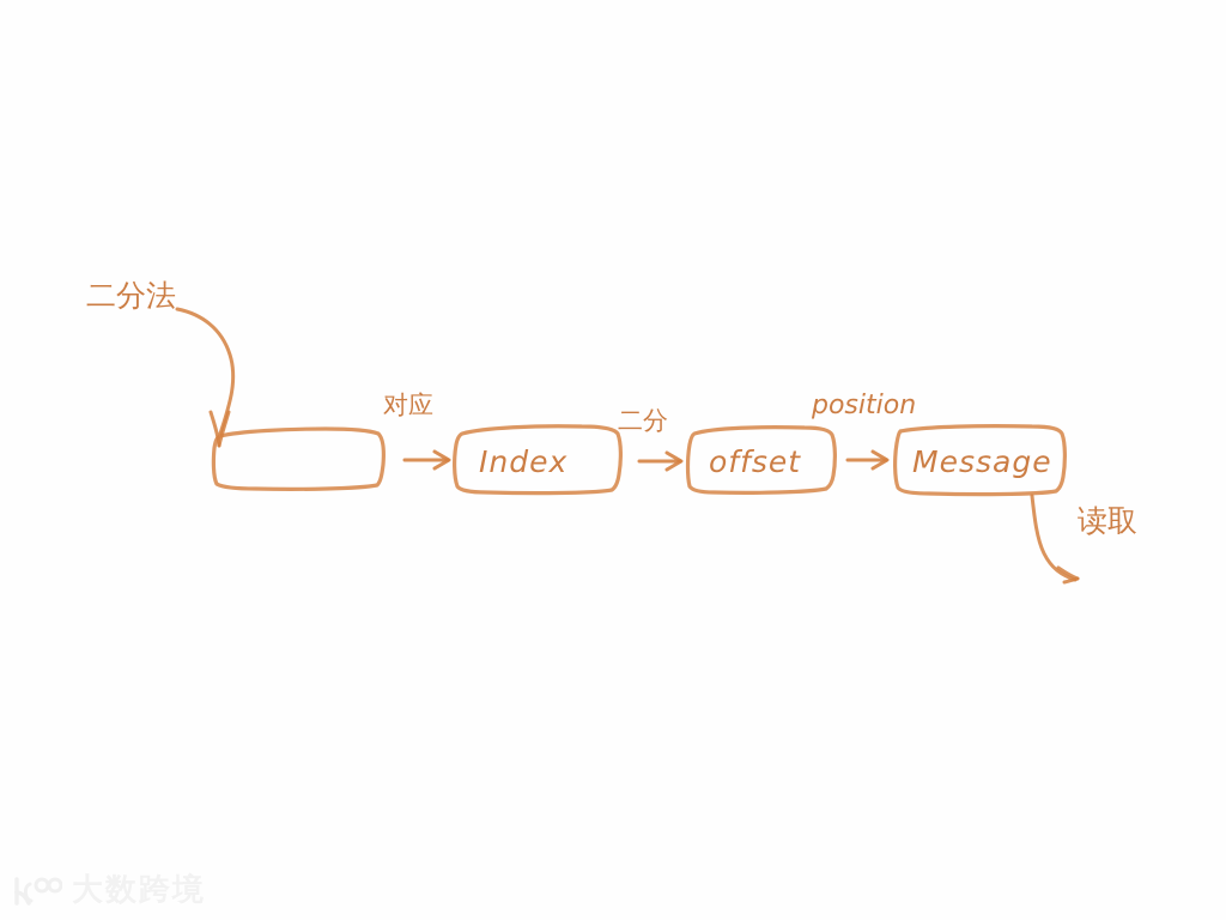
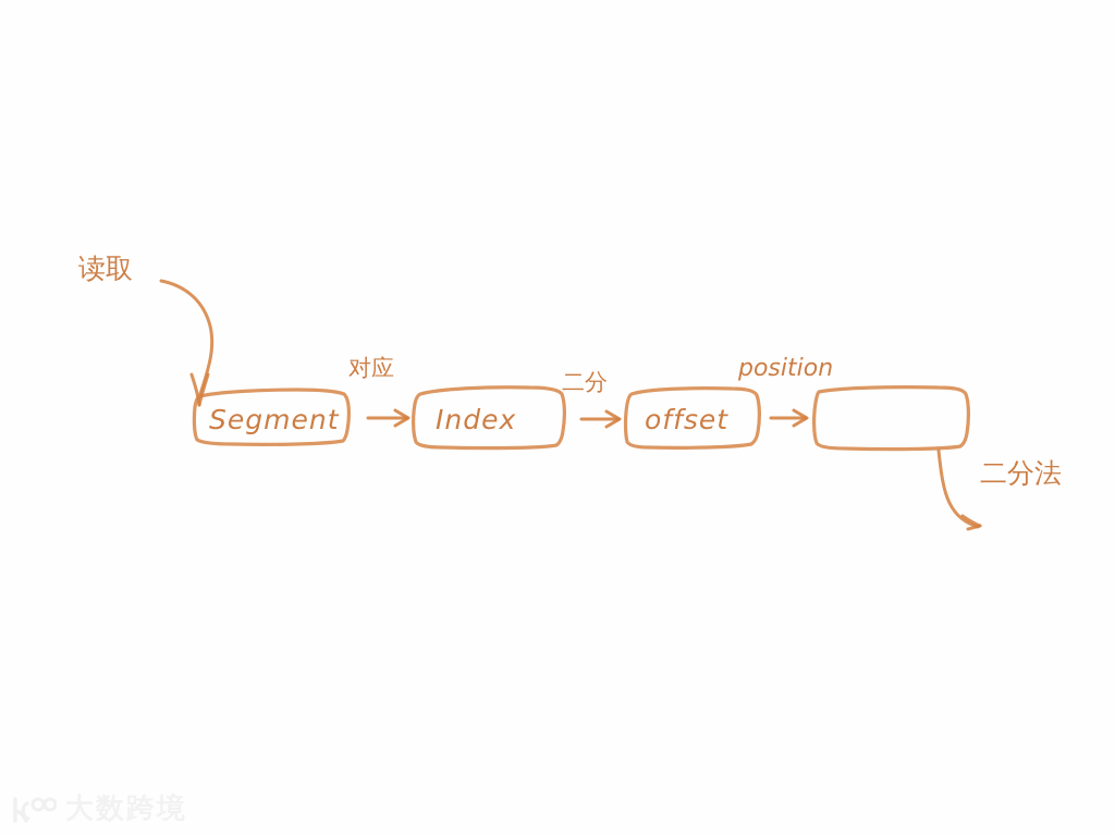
- 二分法
+ 读取
+ Segment
  Index
  offset
- Message
  对应
  二分
  position
- 读取
+ 二分法
